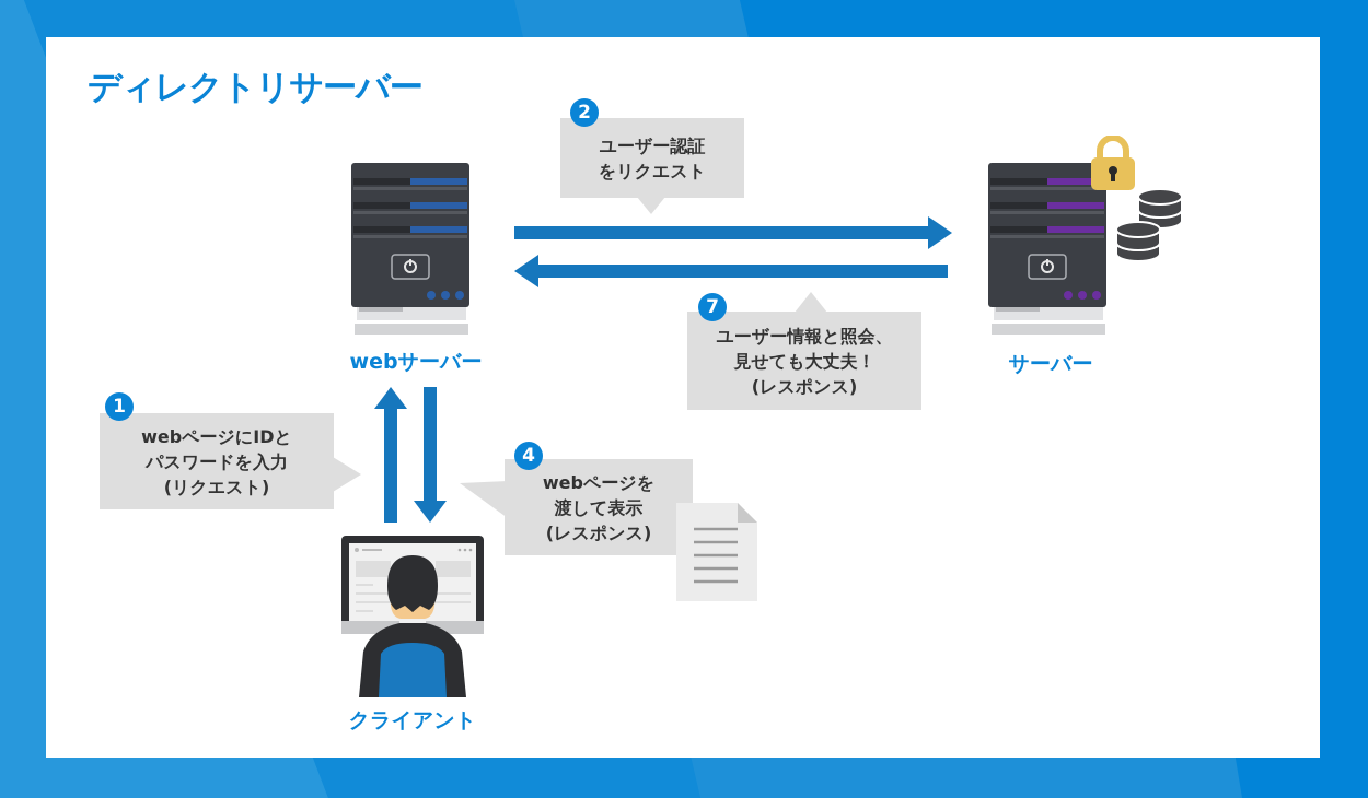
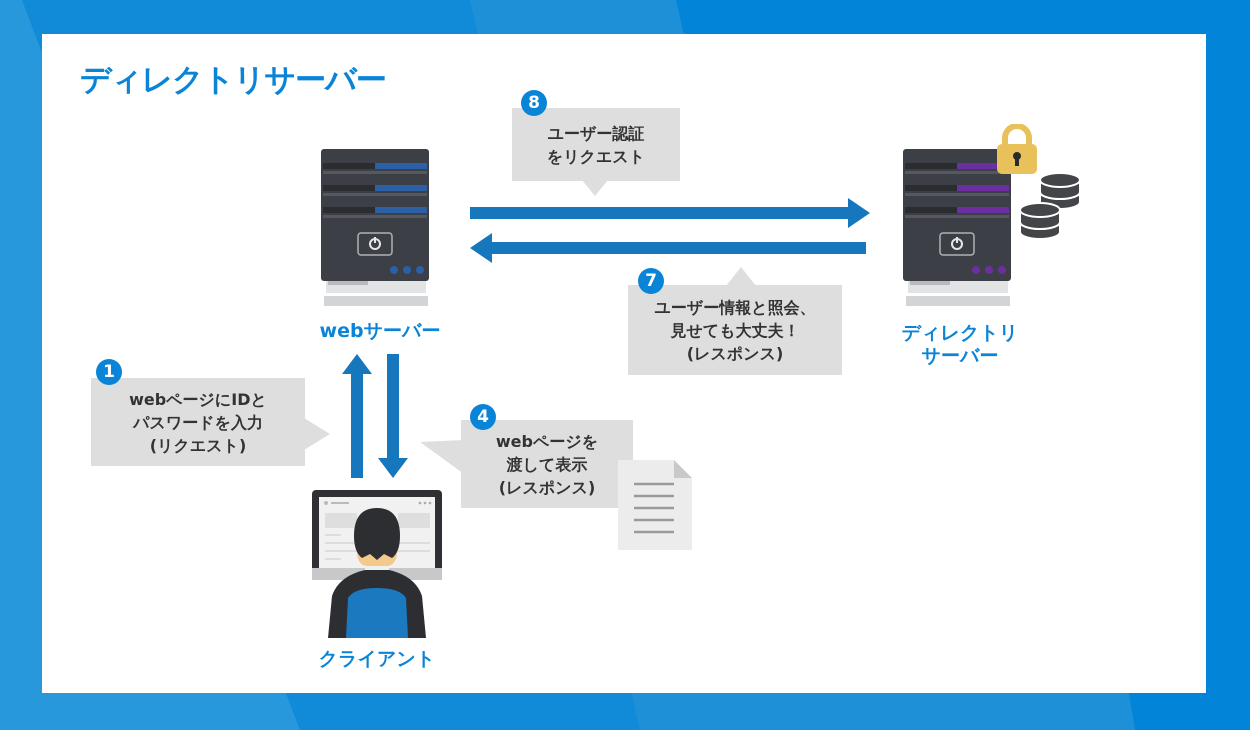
  ディレクトリサーバー
  webサーバー
+ ディレクトリ
  サーバー
  ユーザー認証
  をリクエスト
- 2
+ 8
  ユーザー情報と照会、
  見せても大丈夫！
  (レスポンス)
  7
  webページにIDと
  パスワードを入力
  (リクエスト)
  1
  webページを
  渡して表示
  (レスポンス)
  4
  クライアント
